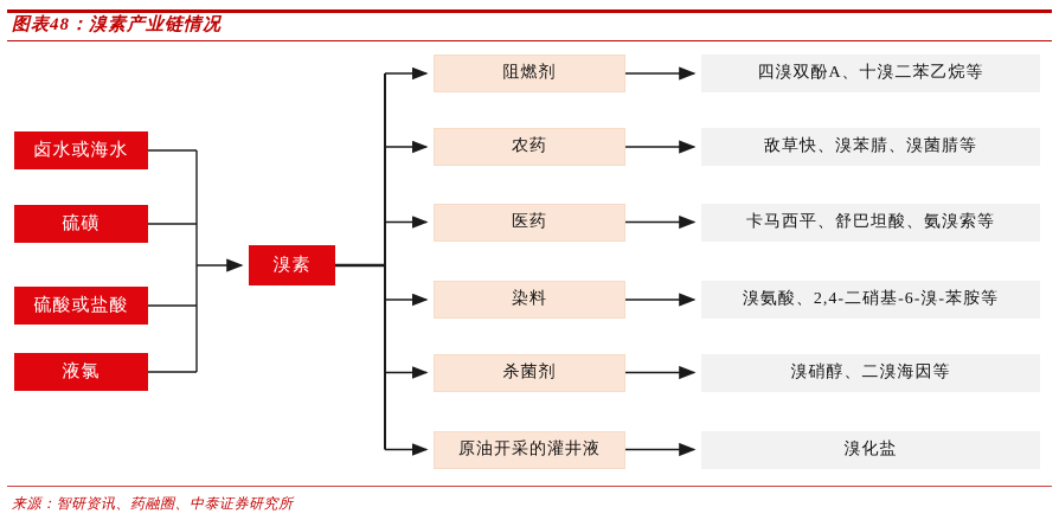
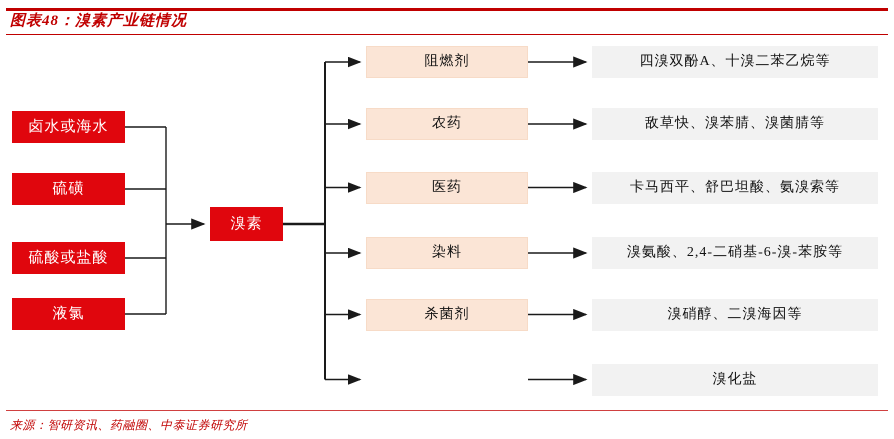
  图表48：溴素产业链情况
  卤水或海水
  硫磺
  硫酸或盐酸
  液氯
  溴素
  阻燃剂
  农药
  医药
  染料
  杀菌剂
- 原油开采的灌井液
  四溴双酚A、十溴二苯乙烷等
  敌草快、溴苯腈、溴菌腈等
  卡马西平、舒巴坦酸、氨溴索等
  溴氨酸、2,4-二硝基-6-溴-苯胺等
  溴硝醇、二溴海因等
  溴化盐
  来源：智研资讯、药融圈、中泰证券研究所
